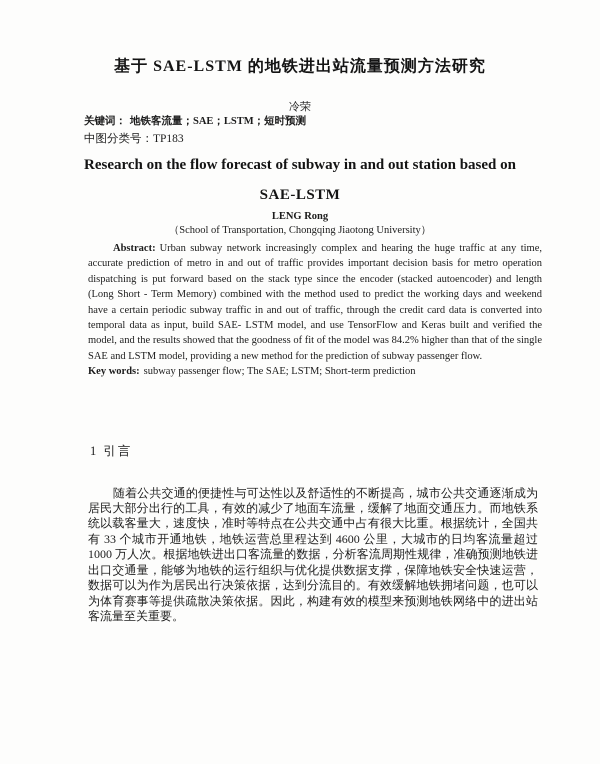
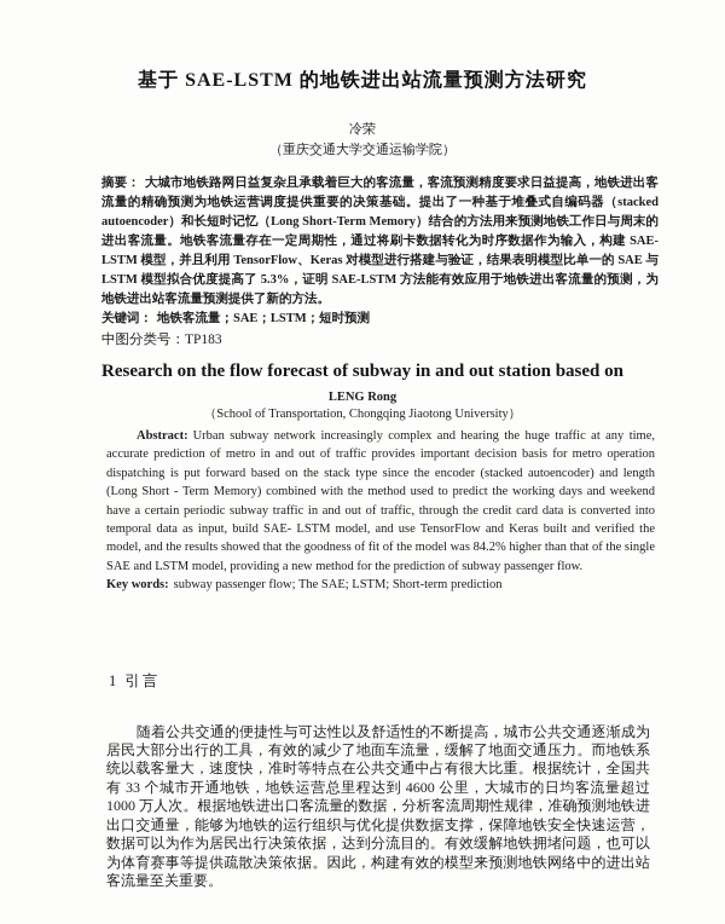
  基于 SAE-LSTM 的地铁进出站流量预测方法研究
  冷荣
+ （重庆交通大学交通运输学院）
+ 摘要： 大城市地铁路网日益复杂且承载着巨大的客流量，客流预测精度要求日益提高，地铁进出客流量的精确预测为地铁运营调度提供重要的决策基础。提出了一种基于堆叠式自编码器（stacked autoencoder）和长短时记忆（Long Short-Term Memory）结合的方法用来预测地铁工作日与周末的进出客流量。地铁客流量存在一定周期性，通过将刷卡数据转化为时序数据作为输入，构建 SAE-LSTM 模型，并且利用 TensorFlow、Keras 对模型进行搭建与验证，结果表明模型比单一的 SAE 与 LSTM 模型拟合优度提高了 5.3%，证明 SAE-LSTM 方法能有效应用于地铁进出客流量的预测，为地铁进出站客流量预测提供了新的方法。
  关键词： 地铁客流量；SAE；LSTM；短时预测
  中图分类号：TP183
  Research on the flow forecast of subway in and out station based on
- SAE-LSTM
  LENG Rong
  （School of Transportation, Chongqing Jiaotong University）
  Abstract: Urban subway network increasingly complex and hearing the huge traffic at any time, accurate prediction of metro in and out of traffic provides important decision basis for metro operation dispatching is put forward based on the stack type since the encoder (stacked autoencoder) and length (Long Short - Term Memory) combined with the method used to predict the working days and weekend have a certain periodic subway traffic in and out of traffic, through the credit card data is converted into temporal data as input, build SAE- LSTM model, and use TensorFlow and Keras built and verified the model, and the results showed that the goodness of fit of the model was 84.2% higher than that of the single SAE and LSTM model, providing a new method for the prediction of subway passenger flow.
  Key words: subway passenger flow; The SAE; LSTM; Short-term prediction
  1 引言
  随着公共交通的便捷性与可达性以及舒适性的不断提高，城市公共交通逐渐成为居民大部分出行的工具，有效的减少了地面车流量，缓解了地面交通压力。而地铁系统以载客量大，速度快，准时等特点在公共交通中占有很大比重。根据统计，全国共有 33 个城市开通地铁，地铁运营总里程达到 4600 公里，大城市的日均客流量超过 1000 万人次。根据地铁进出口客流量的数据，分析客流周期性规律，准确预测地铁进出口交通量，能够为地铁的运行组织与优化提供数据支撑，保障地铁安全快速运营，数据可以为作为居民出行决策依据，达到分流目的。有效缓解地铁拥堵问题，也可以为体育赛事等提供疏散决策依据。因此，构建有效的模型来预测地铁网络中的进出站客流量至关重要。
